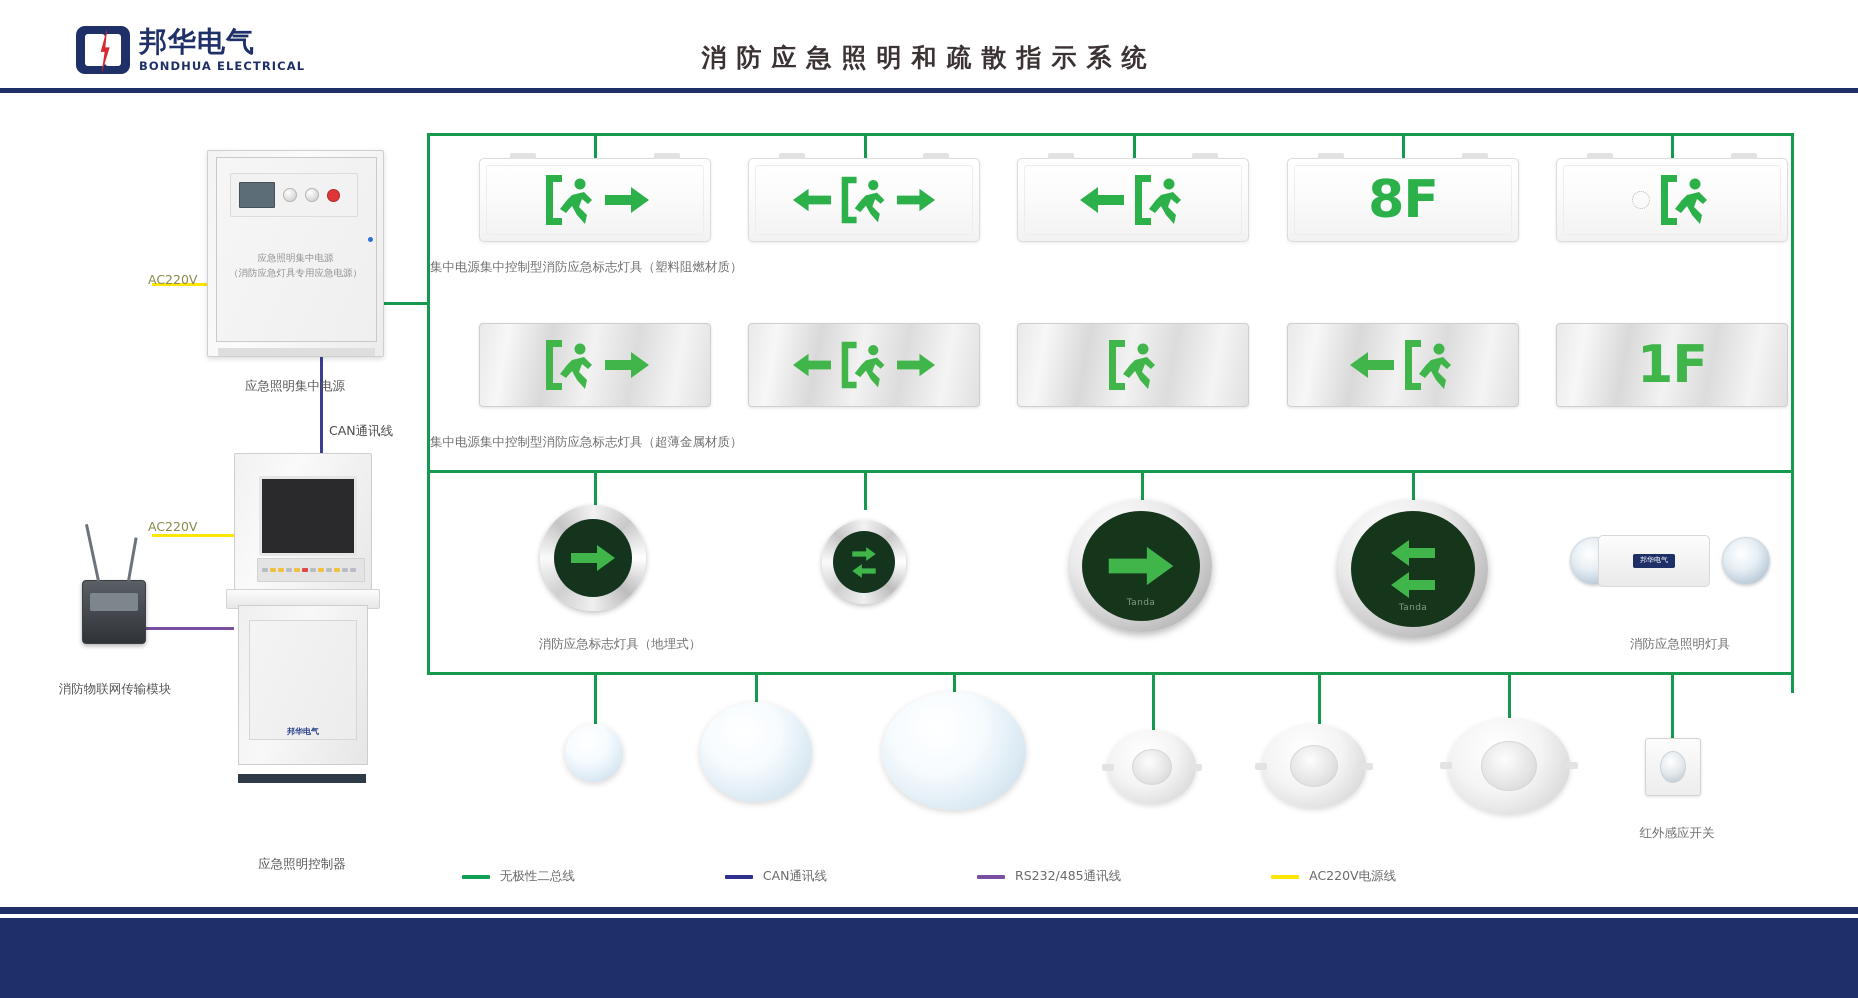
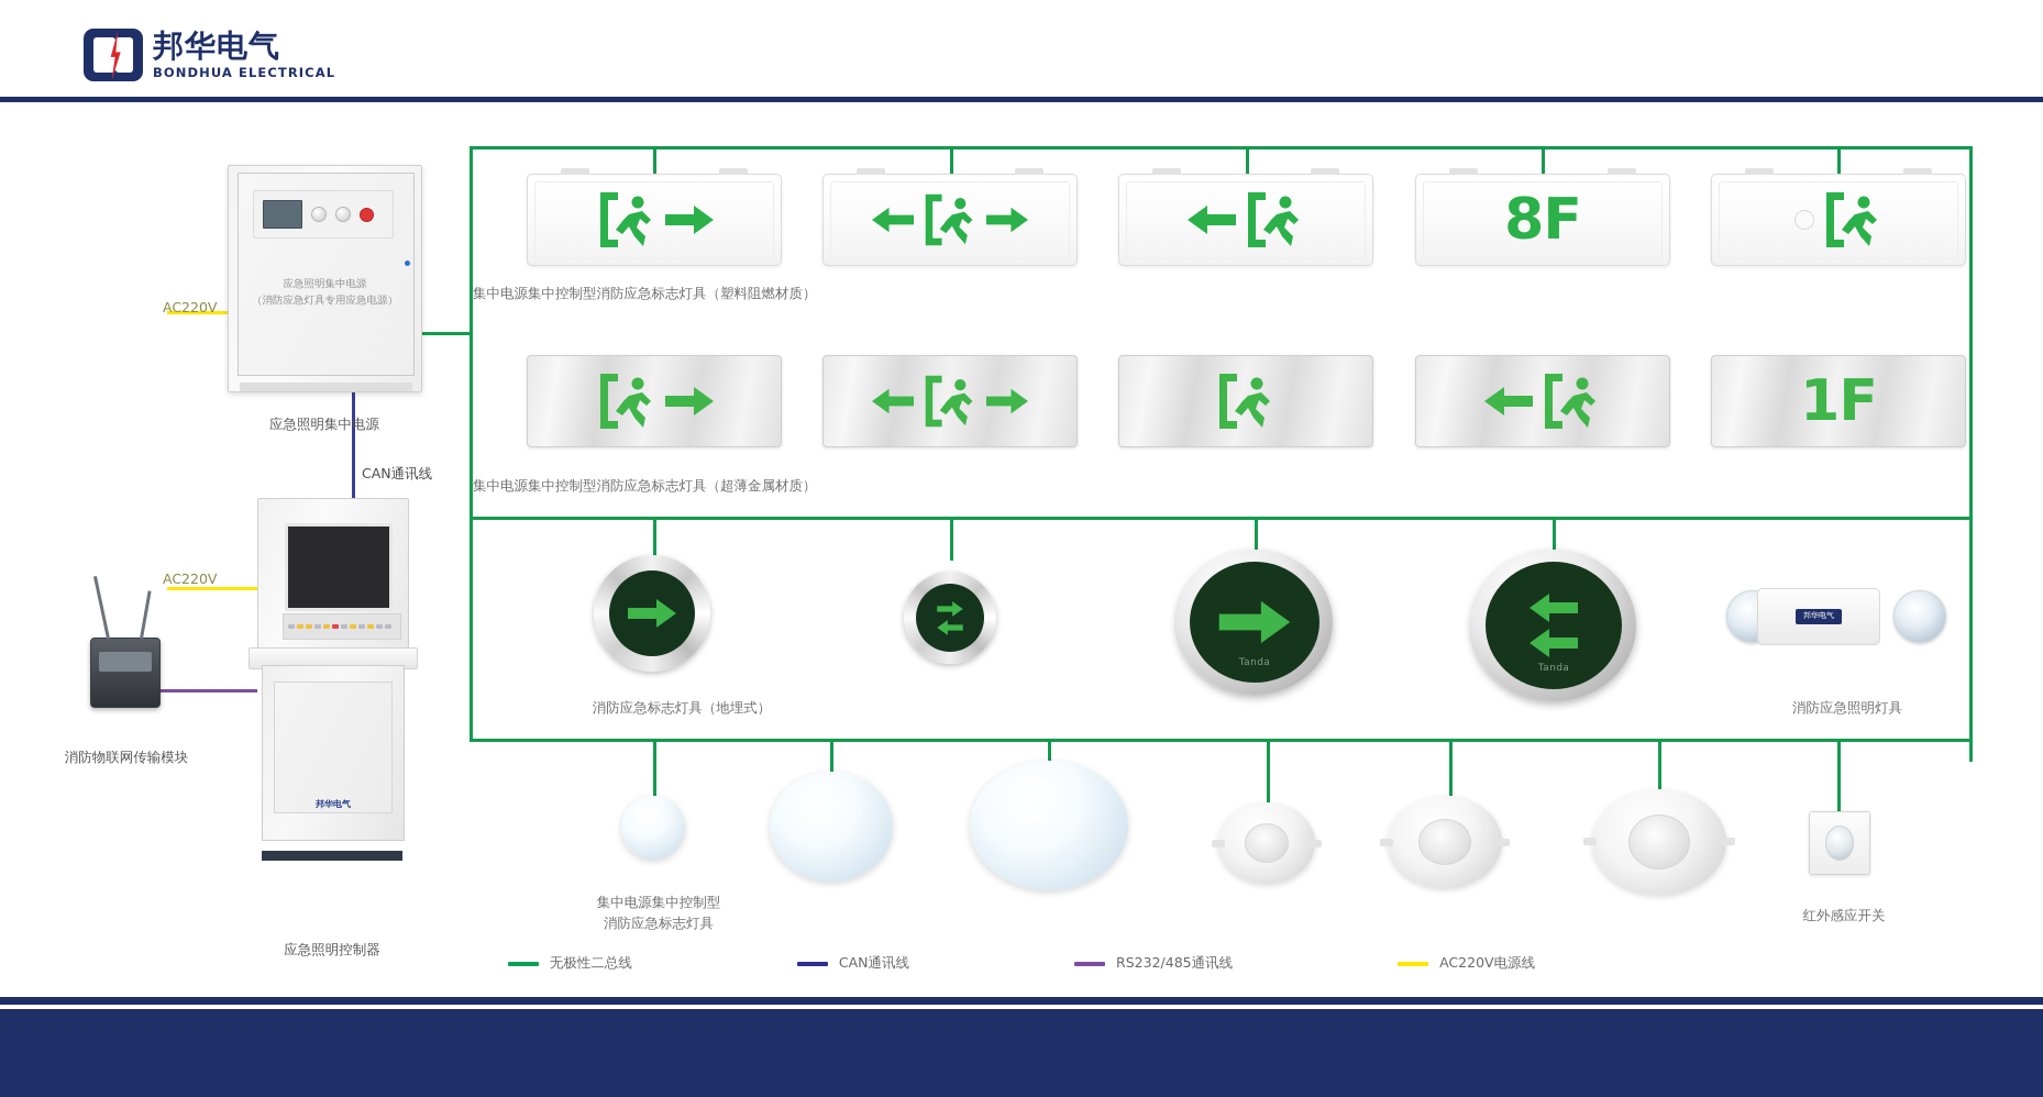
  邦华电气
  BONDHUA ELECTRICAL
- 消防应急照明和疏散指示系统
  AC220V
  CAN通讯线
  AC220V
  应急照明集中电源
  （消防应急灯具专用应急电源）
  应急照明集中电源
  邦华电气
  应急照明控制器
  消防物联网传输模块
  8F
  集中电源集中控制型消防应急标志灯具（塑料阻燃材质）
  1F
  集中电源集中控制型消防应急标志灯具（超薄金属材质）
  Tanda
  Tanda
  邦华电气
  消防应急标志灯具（地埋式）
  消防应急照明灯具
+ 集中电源集中控制型
+ 消防应急标志灯具
  红外感应开关
  无极性二总线
  CAN通讯线
  RS232/485通讯线
  AC220V电源线
